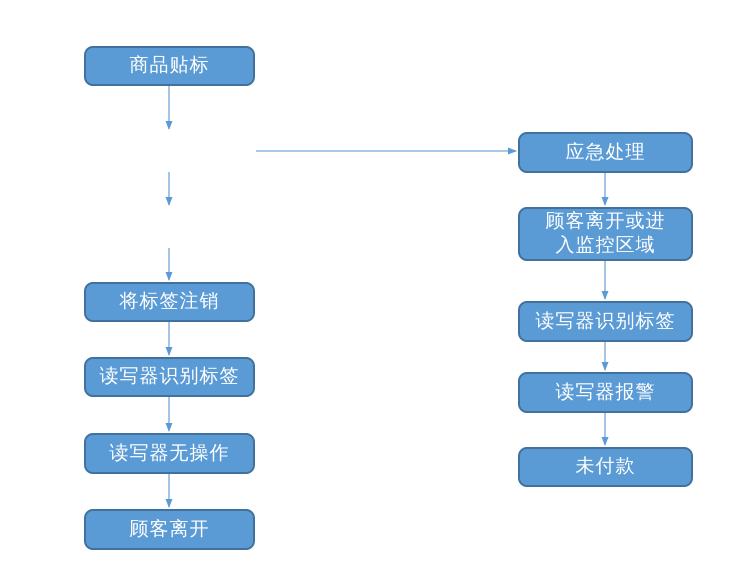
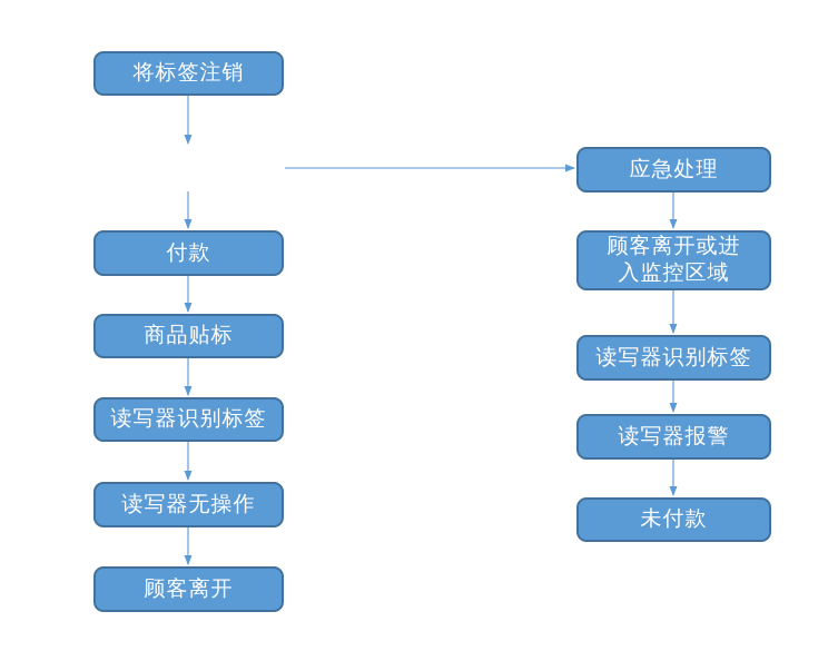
- 商品贴标
+ 将标签注销
+ 付款
- 将标签注销
+ 商品贴标
  读写器识别标签
  读写器无操作
  顾客离开
  应急处理
  顾客离开或进入监控区域
  读写器识别标签
  读写器报警
  未付款
